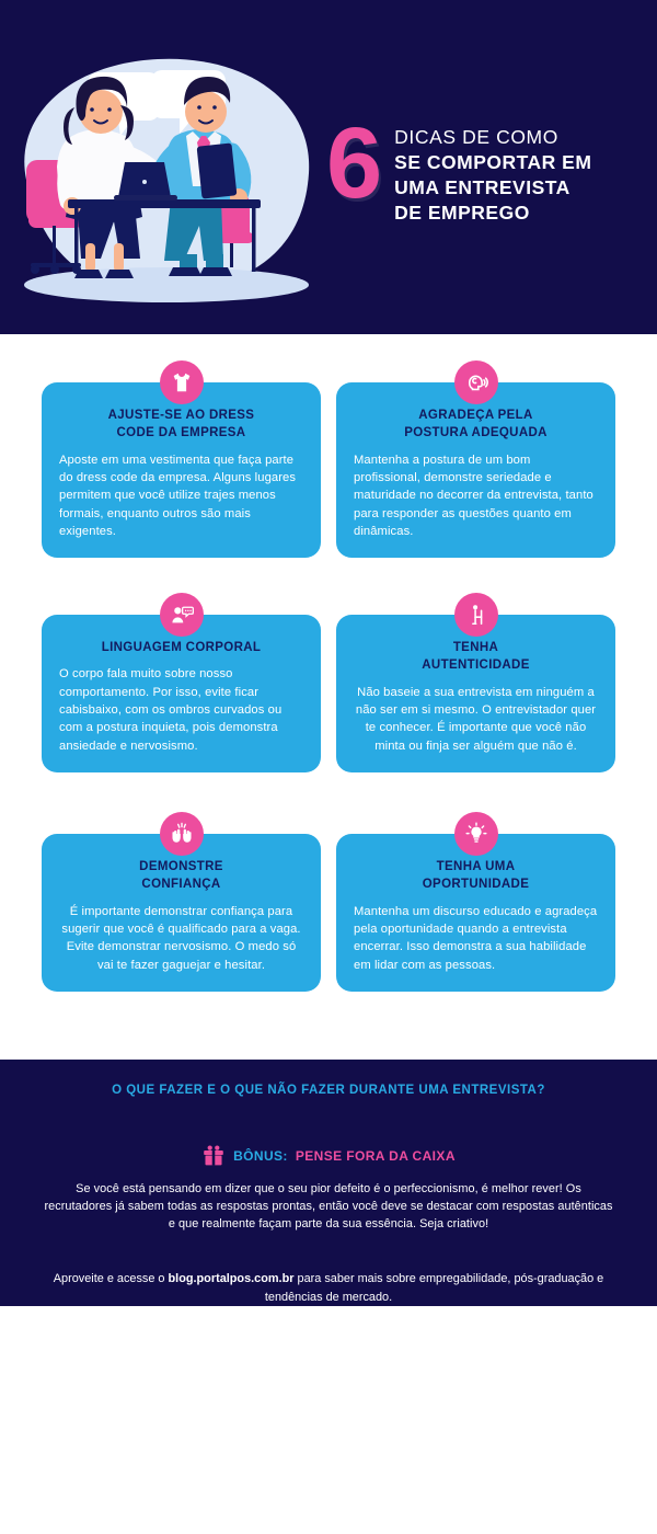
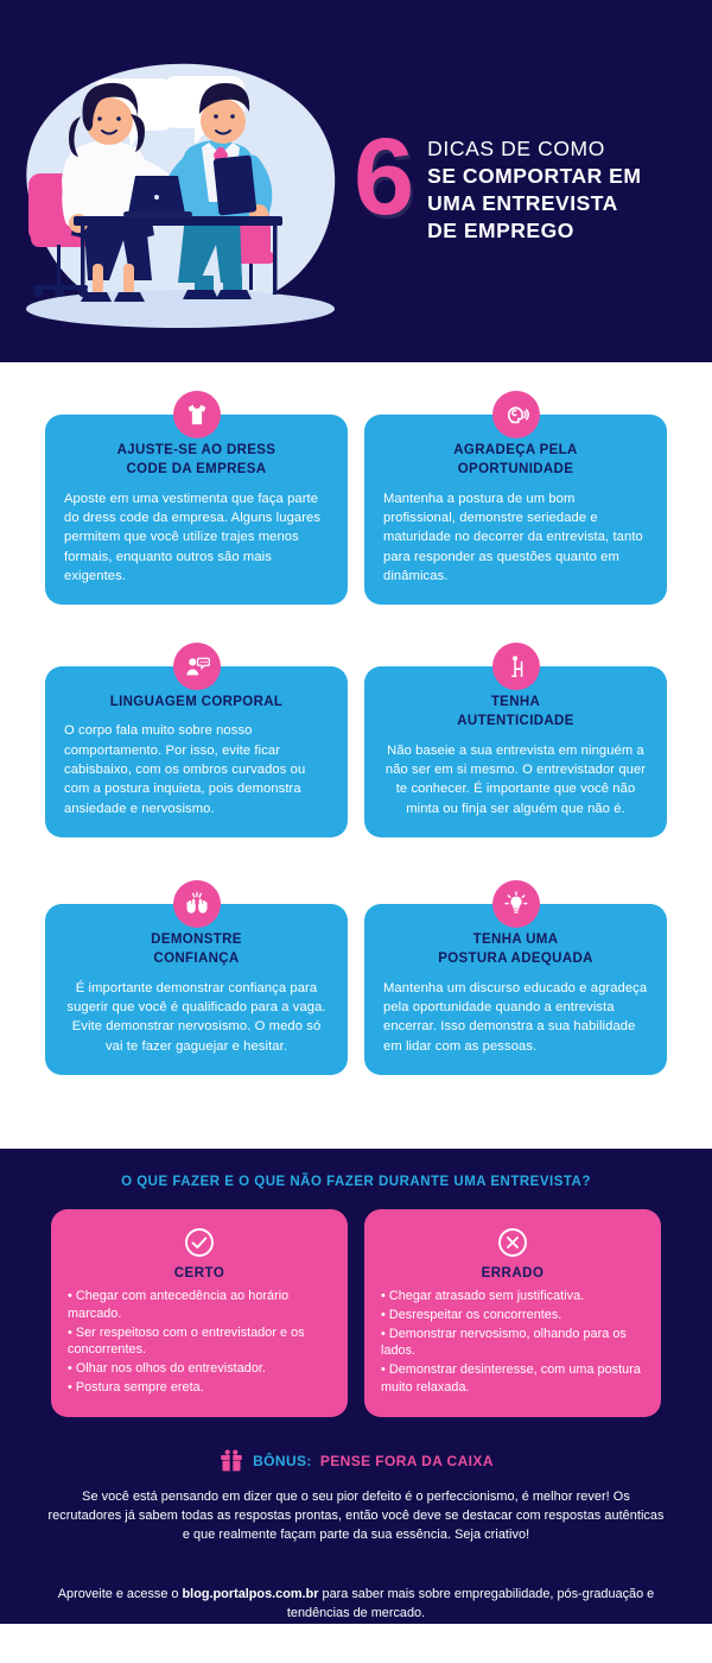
  6
  DICAS DE COMO
  SE COMPORTAR EM
  UMA ENTREVISTA
  DE EMPREGO
  AJUSTE-SE AO DRESS
  CODE DA EMPRESA
  Aposte em uma vestimenta que faça parte do dress code da empresa. Alguns lugares permitem que você utilize trajes menos formais, enquanto outros são mais exigentes.
  AGRADEÇA PELA
- POSTURA ADEQUADA
+ OPORTUNIDADE
  Mantenha a postura de um bom profissional, demonstre seriedade e maturidade no decorrer da entrevista, tanto para responder as questões quanto em dinâmicas.
  LINGUAGEM CORPORAL
  O corpo fala muito sobre nosso comportamento. Por isso, evite ficar cabisbaixo, com os ombros curvados ou com a postura inquieta, pois demonstra ansiedade e nervosismo.
  TENHA
  AUTENTICIDADE
  Não baseie a sua entrevista em ninguém a não ser em si mesmo. O entrevistador quer te conhecer. É importante que você não minta ou finja ser alguém que não é.
  DEMONSTRE
  CONFIANÇA
  É importante demonstrar confiança para sugerir que você é qualificado para a vaga. Evite demonstrar nervosismo. O medo só vai te fazer gaguejar e hesitar.
  TENHA UMA
- OPORTUNIDADE
+ POSTURA ADEQUADA
  Mantenha um discurso educado e agradeça pela oportunidade quando a entrevista encerrar. Isso demonstra a sua habilidade em lidar com as pessoas.
  O QUE FAZER E O QUE NÃO FAZER DURANTE UMA ENTREVISTA?
+ CERTO
+ • Chegar com antecedência ao horário marcado.
+ • Ser respeitoso com o entrevistador e os concorrentes.
+ • Olhar nos olhos do entrevistador.
+ • Postura sempre ereta.
+ ERRADO
+ • Chegar atrasado sem justificativa.
+ • Desrespeitar os concorrentes.
+ • Demonstrar nervosismo, olhando para os lados.
+ • Demonstrar desinteresse, com uma postura muito relaxada.
  BÔNUS:
  PENSE FORA DA CAIXA
  Se você está pensando em dizer que o seu pior defeito é o perfeccionismo, é melhor rever! Os recrutadores já sabem todas as respostas prontas, então você deve se destacar com respostas autênticas e que realmente façam parte da sua essência. Seja criativo!
  Aproveite e acesse o blog.portalpos.com.br para saber mais sobre empregabilidade, pós-graduação e tendências de mercado.
